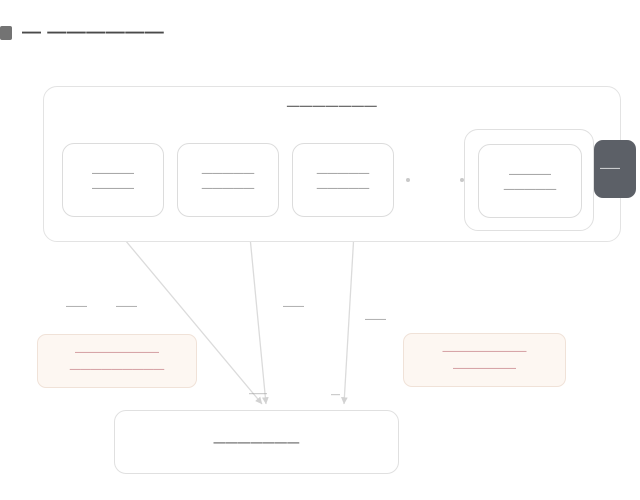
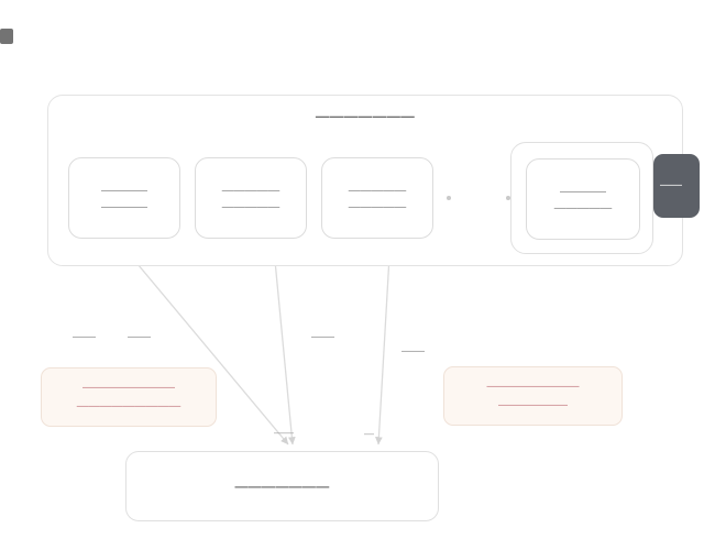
- — ——————
  ———————
  ————
  ————
  —————
  —————
  —————
  —————
  ————
  —————
  ——
  ——
  ——
  ——
  ——
  ——
  —
  ————————
  —————————
  ————————
  ——————
  ———————
